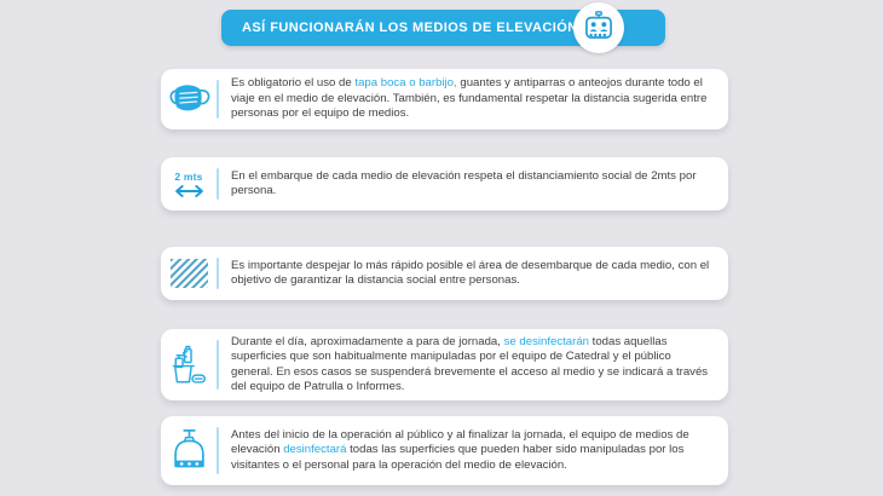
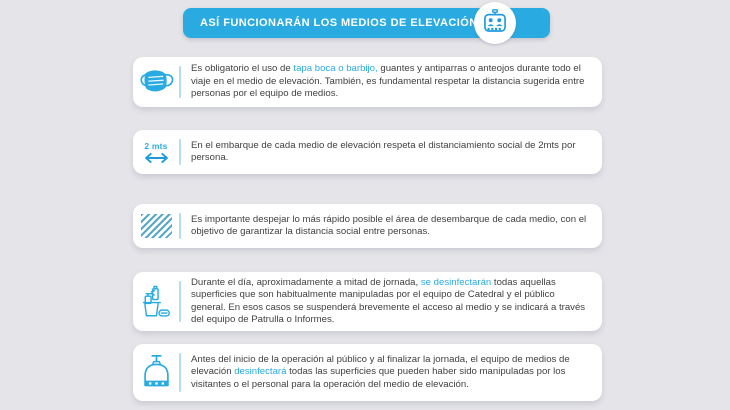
  ASÍ FUNCIONARÁN LOS MEDIOS DE ELEVACIÓ
  Es obligatorio el uso de tapa boca o barbijo, guantes y antiparras o anteojos durante todo el viaje en el medio de elevación. También, es fundamental respetar la distancia sugerida entre personas por el equipo de medios.
  2 mts
  En el embarque de cada medio de elevación respeta el distanciamiento social de 2mts por persona.
  Es importante despejar lo más rápido posible el área de desembarque de cada medio, con el objetivo de garantizar la distancia social entre personas.
- Durante el día, aproximadamente a para de jornada, se desinfectarán todas aquellas superficies que son habitualmente manipuladas por el equipo de Catedral y el público general. En esos casos se suspenderá brevemente el acceso al medio y se indicará a través del equipo de Patrulla o Informes.
+ Durante el día, aproximadamente a mitad de jornada, se desinfectarán todas aquellas superficies que son habitualmente manipuladas por el equipo de Catedral y el público general. En esos casos se suspenderá brevemente el acceso al medio y se indicará a través del equipo de Patrulla o Informes.
  Antes del inicio de la operación al público y al finalizar la jornada, el equipo de medios de elevación desinfectará todas las superficies que pueden haber sido manipuladas por los visitantes o el personal para la operación del medio de elevación.
